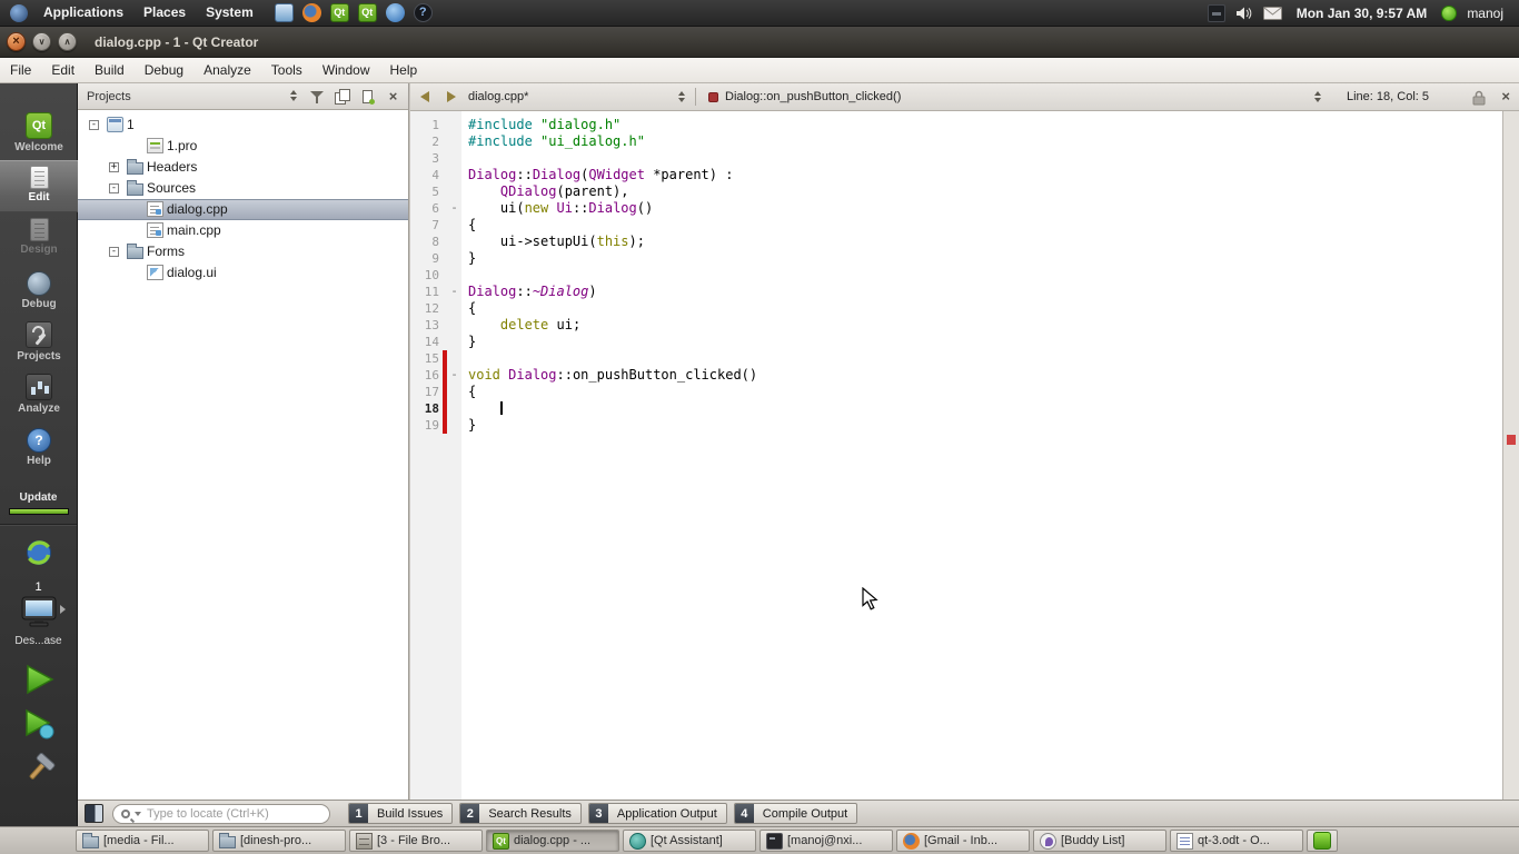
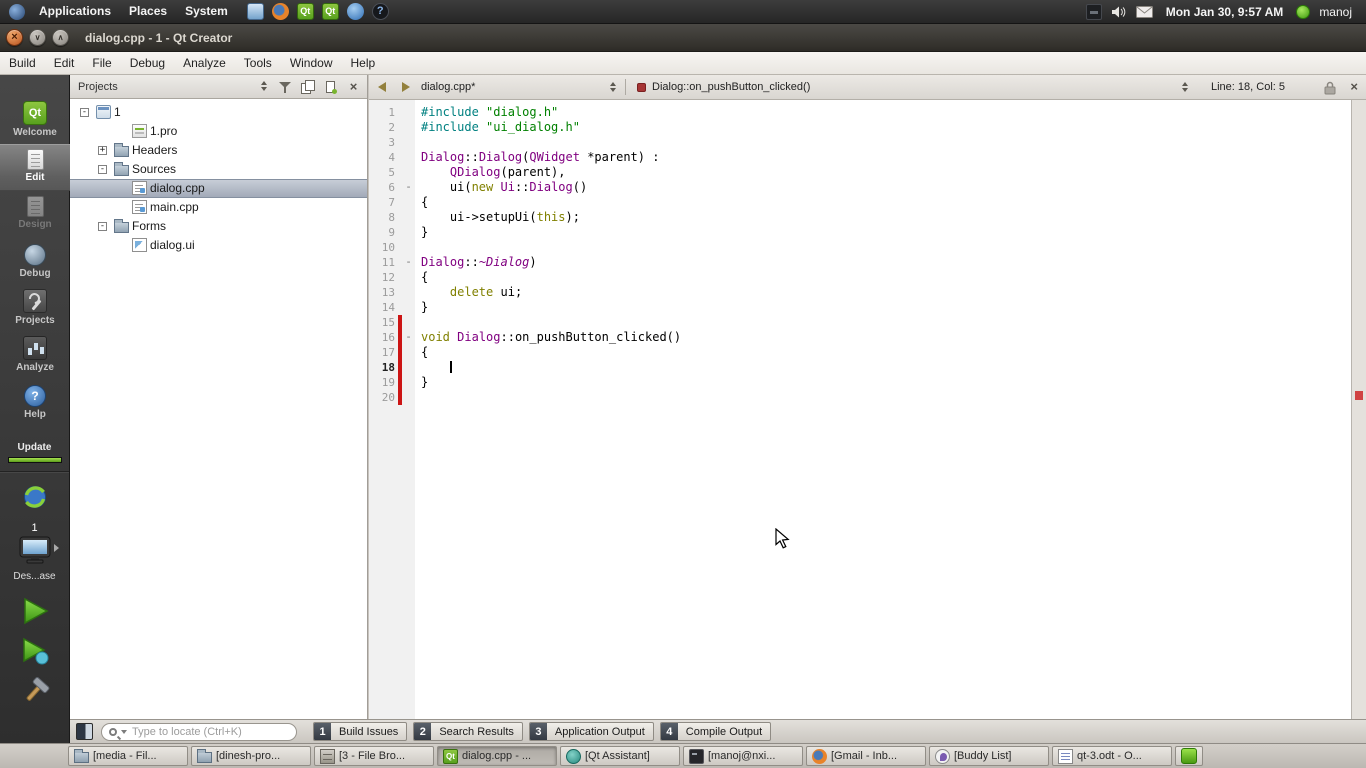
  Applications
  Places
  System
  Qt
  Qt
  ?
  Mon Jan 30, 9:57 AM
  manoj
  ×
  ∨
  ∧
  dialog.cpp - 1 - Qt Creator
- File
+ Build
  Edit
- Build
+ File
  Debug
  Analyze
  Tools
  Window
  Help
  Welcome
  Edit
  Design
  Debug
  Projects
  Analyze
  Help
  Update
  1
  Des...ase
  Projects
  ×
  -
  1
  1.pro
  +
  Headers
  -
  Sources
  dialog.cpp
  main.cpp
  -
  Forms
  dialog.ui
  dialog.cpp*
  Dialog::on_pushButton_clicked()
  Line: 18, Col: 5
  ×
  1
  #include "dialog.h"
  2
  #include "ui_dialog.h"
  3
  4
  Dialog::Dialog(QWidget *parent) :
  5
  QDialog(parent),
  6
  -
  ui(new Ui::Dialog()
  7
  {
  8
  ui->setupUi(this);
  9
  }
  10
  11
  -
  Dialog::~Dialog)
  12
  {
  13
  delete ui;
  14
  }
  15
  16
  -
  void Dialog::on_pushButton_clicked()
  17
  {
  18
  19
  }
+ 20
  Type to locate (Ctrl+K)
  1
  Build Issues
  2
  Search Results
  3
  Application Output
  4
  Compile Output
  [media - Fil...
  [dinesh-pro...
  [3 - File Bro...
  dialog.cpp - ...
  [Qt Assistant]
  [manoj@nxi...
  [Gmail - Inb...
  [Buddy List]
  qt-3.odt - O...
